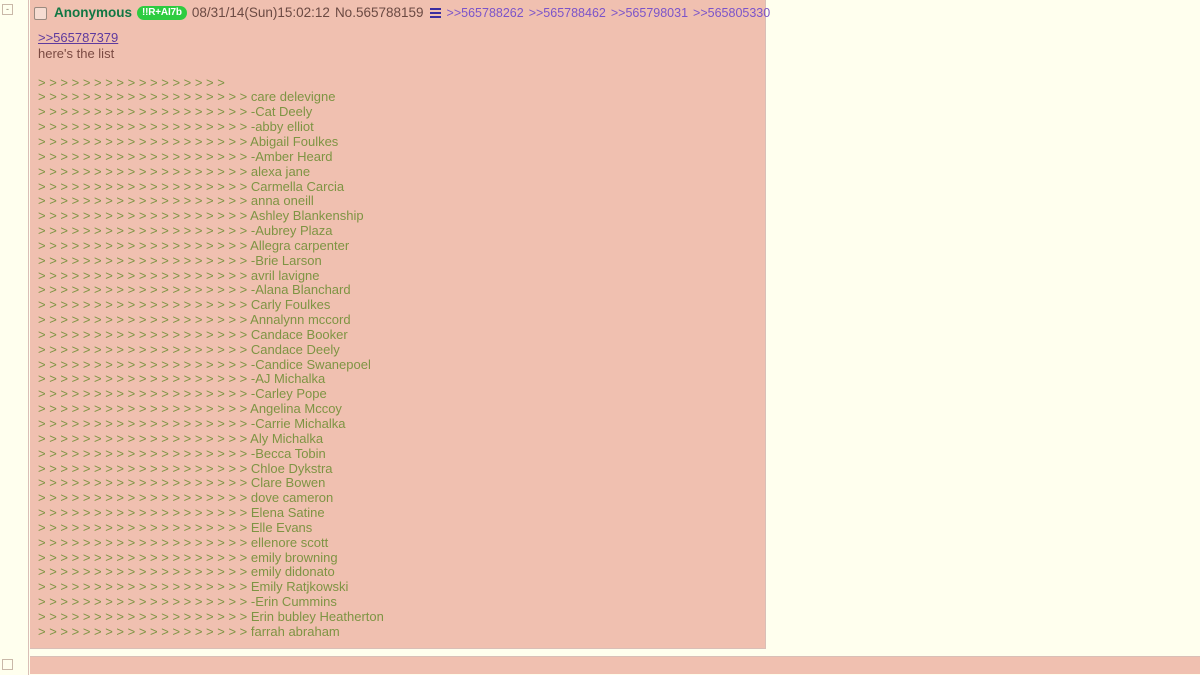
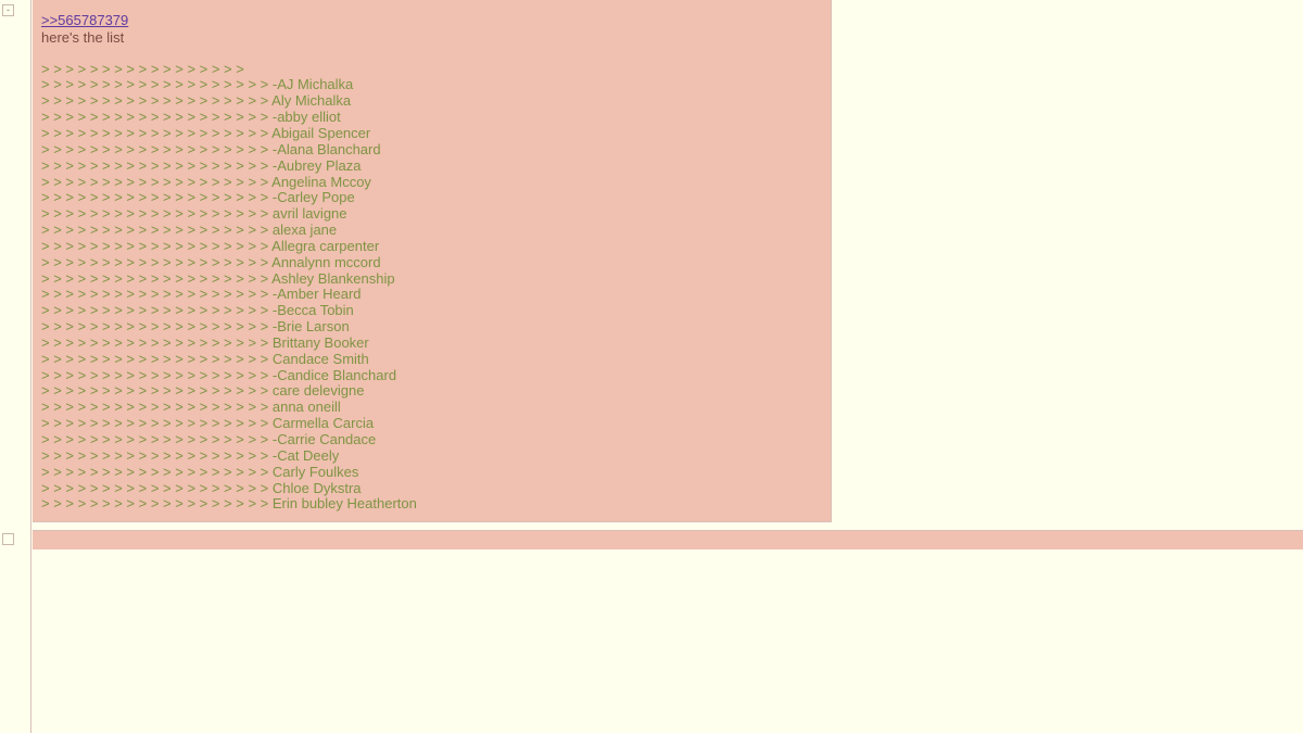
  -
- Anonymous
- !!R+AI7b
- 08/31/14(Sun)15:02:12
- No.565788159
- >>565788262
- >>565788462
- >>565798031
- >>565805330
  >>565787379
  here's the list
  > > > > > > > > > > > > > > > > >
- > > > > > > > > > > > > > > > > > > > care delevigne
+ > > > > > > > > > > > > > > > > > > > -AJ Michalka
- > > > > > > > > > > > > > > > > > > > -Cat Deely
+ > > > > > > > > > > > > > > > > > > > Aly Michalka
  > > > > > > > > > > > > > > > > > > > -abby elliot
- > > > > > > > > > > > > > > > > > > > Abigail Foulkes
+ > > > > > > > > > > > > > > > > > > > Abigail Spencer
- > > > > > > > > > > > > > > > > > > > -Amber Heard
+ > > > > > > > > > > > > > > > > > > > -Alana Blanchard
- > > > > > > > > > > > > > > > > > > > alexa jane
+ > > > > > > > > > > > > > > > > > > > -Aubrey Plaza
- > > > > > > > > > > > > > > > > > > > Carmella Carcia
+ > > > > > > > > > > > > > > > > > > > Angelina Mccoy
- > > > > > > > > > > > > > > > > > > > anna oneill
+ > > > > > > > > > > > > > > > > > > > -Carley Pope
- > > > > > > > > > > > > > > > > > > > Ashley Blankenship
+ > > > > > > > > > > > > > > > > > > > avril lavigne
- > > > > > > > > > > > > > > > > > > > -Aubrey Plaza
+ > > > > > > > > > > > > > > > > > > > alexa jane
  > > > > > > > > > > > > > > > > > > > Allegra carpenter
- > > > > > > > > > > > > > > > > > > > -Brie Larson
+ > > > > > > > > > > > > > > > > > > > Annalynn mccord
- > > > > > > > > > > > > > > > > > > > avril lavigne
+ > > > > > > > > > > > > > > > > > > > Ashley Blankenship
- > > > > > > > > > > > > > > > > > > > -Alana Blanchard
+ > > > > > > > > > > > > > > > > > > > -Amber Heard
- > > > > > > > > > > > > > > > > > > > Carly Foulkes
+ > > > > > > > > > > > > > > > > > > > -Becca Tobin
- > > > > > > > > > > > > > > > > > > > Annalynn mccord
+ > > > > > > > > > > > > > > > > > > > -Brie Larson
- > > > > > > > > > > > > > > > > > > > Candace Booker
+ > > > > > > > > > > > > > > > > > > > Brittany Booker
- > > > > > > > > > > > > > > > > > > > Candace Deely
+ > > > > > > > > > > > > > > > > > > > Candace Smith
- > > > > > > > > > > > > > > > > > > > -Candice Swanepoel
+ > > > > > > > > > > > > > > > > > > > -Candice Blanchard
- > > > > > > > > > > > > > > > > > > > -AJ Michalka
+ > > > > > > > > > > > > > > > > > > > care delevigne
- > > > > > > > > > > > > > > > > > > > -Carley Pope
+ > > > > > > > > > > > > > > > > > > > anna oneill
- > > > > > > > > > > > > > > > > > > > Angelina Mccoy
+ > > > > > > > > > > > > > > > > > > > Carmella Carcia
- > > > > > > > > > > > > > > > > > > > -Carrie Michalka
+ > > > > > > > > > > > > > > > > > > > -Carrie Candace
- > > > > > > > > > > > > > > > > > > > Aly Michalka
+ > > > > > > > > > > > > > > > > > > > -Cat Deely
- > > > > > > > > > > > > > > > > > > > -Becca Tobin
+ > > > > > > > > > > > > > > > > > > > Carly Foulkes
  > > > > > > > > > > > > > > > > > > > Chloe Dykstra
- > > > > > > > > > > > > > > > > > > > Clare Bowen
- > > > > > > > > > > > > > > > > > > > dove cameron
- > > > > > > > > > > > > > > > > > > > Elena Satine
- > > > > > > > > > > > > > > > > > > > Elle Evans
- > > > > > > > > > > > > > > > > > > > ellenore scott
- > > > > > > > > > > > > > > > > > > > emily browning
- > > > > > > > > > > > > > > > > > > > emily didonato
- > > > > > > > > > > > > > > > > > > > Emily Ratjkowski
- > > > > > > > > > > > > > > > > > > > -Erin Cummins
  > > > > > > > > > > > > > > > > > > > Erin bubley Heatherton
- > > > > > > > > > > > > > > > > > > > farrah abraham
